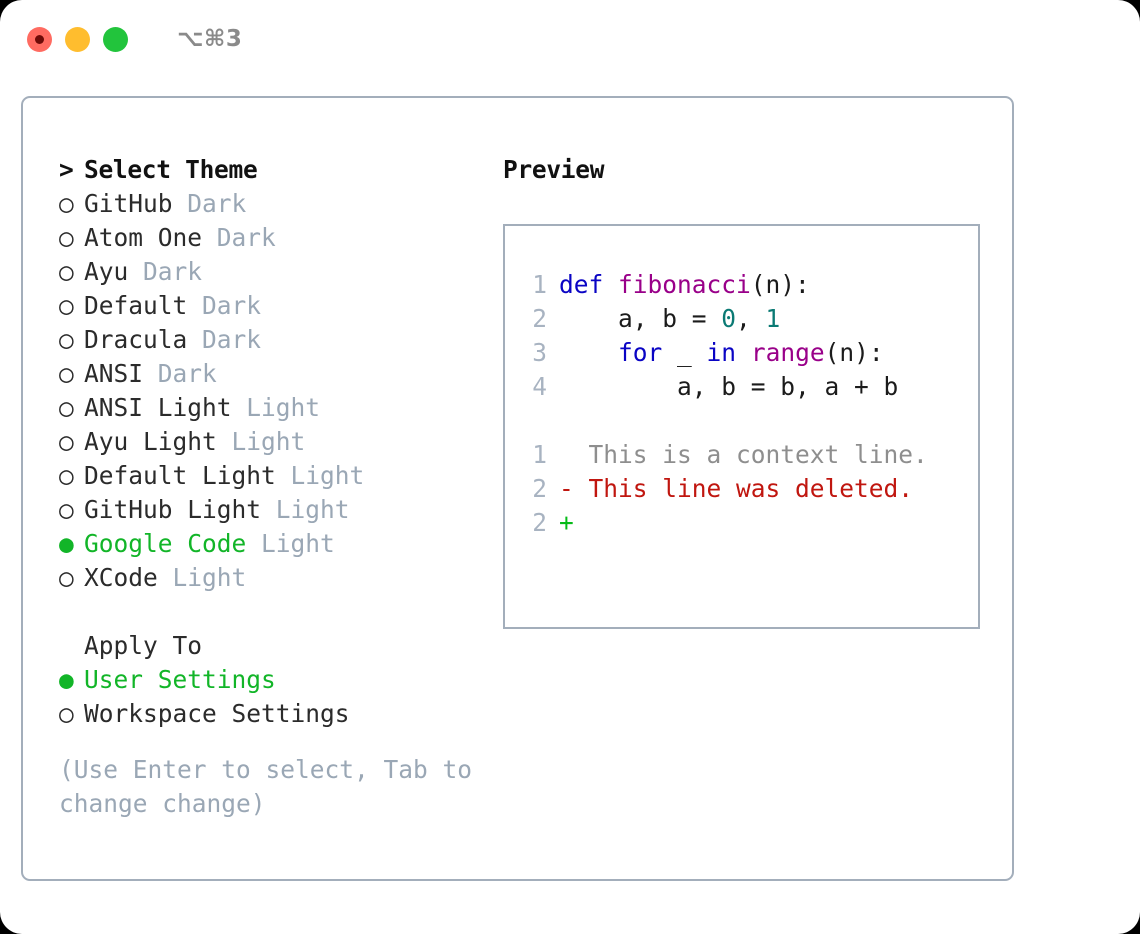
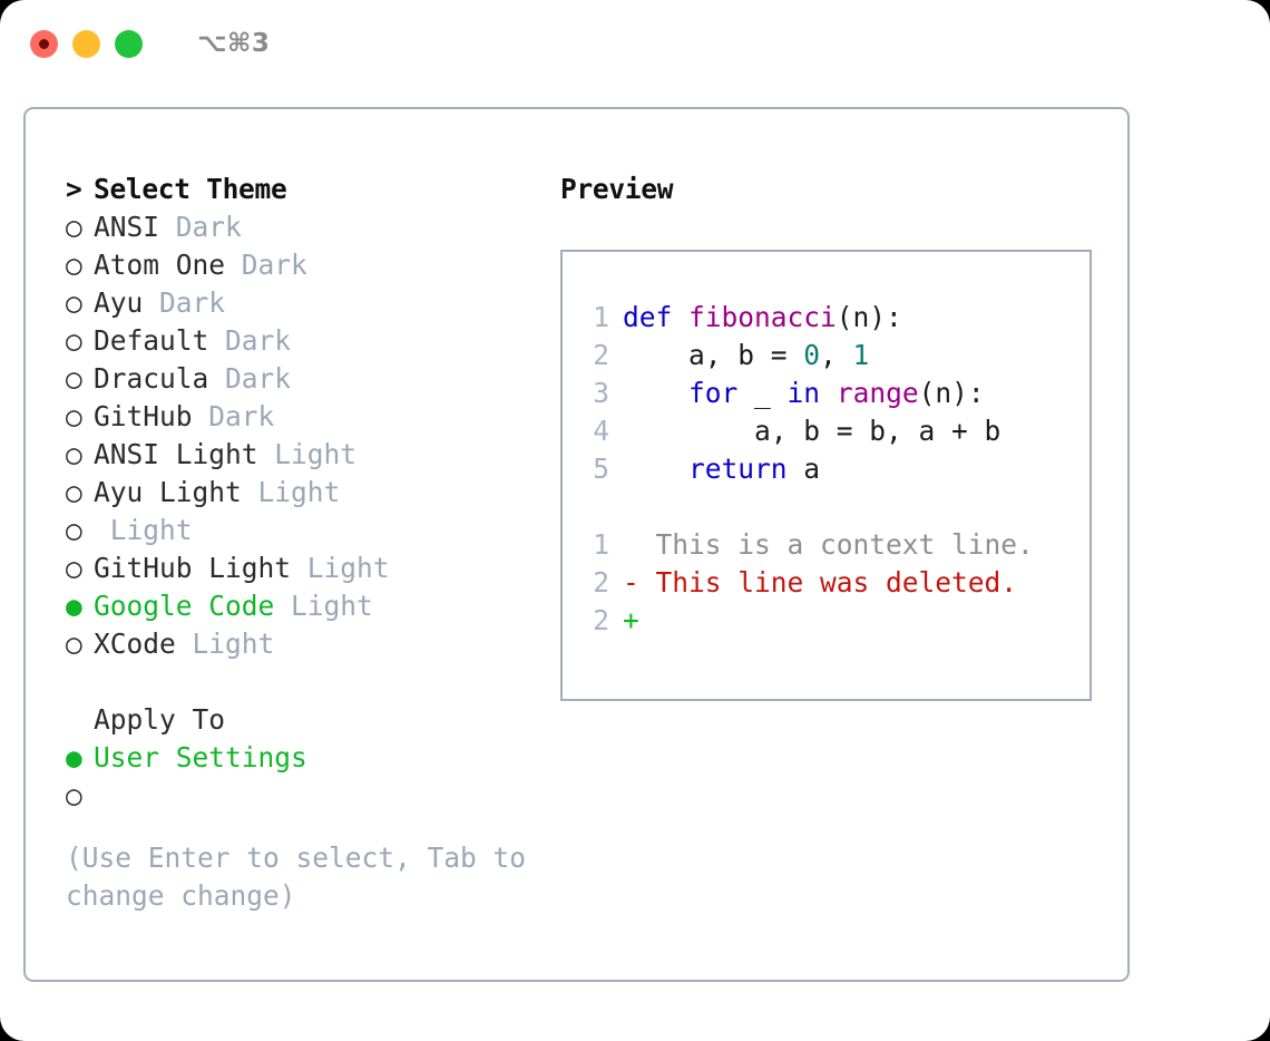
  ⌥⌘3
  >
  Select Theme
  ○
- GitHub
+ ANSI
  Dark
  ○
  Atom One
  Dark
  ○
  Ayu
  Dark
  ○
  Default
  Dark
  ○
  Dracula
  Dark
  ○
- ANSI
+ GitHub
  Dark
  ○
  ANSI Light
  Light
  ○
  Ayu Light
  Light
  ○
- Default Light
  Light
  ○
  GitHub Light
  Light
  ●
  Google Code
  Light
  ○
  XCode
  Light
  Apply To
  ●
  User Settings
  ○
- Workspace Settings
  (Use Enter to select, Tab to change change)
  Preview
  1
  def
  fibonacci
  (n):
  2
  a, b =
  0
  ,
  1
  3
  for
  _
  in
  range
  (n):
  4
  a, b = b, a + b
+ 5
+ return
+ a
  1
  This is a context line.
  2
  -
  This line was deleted.
  2
  +
